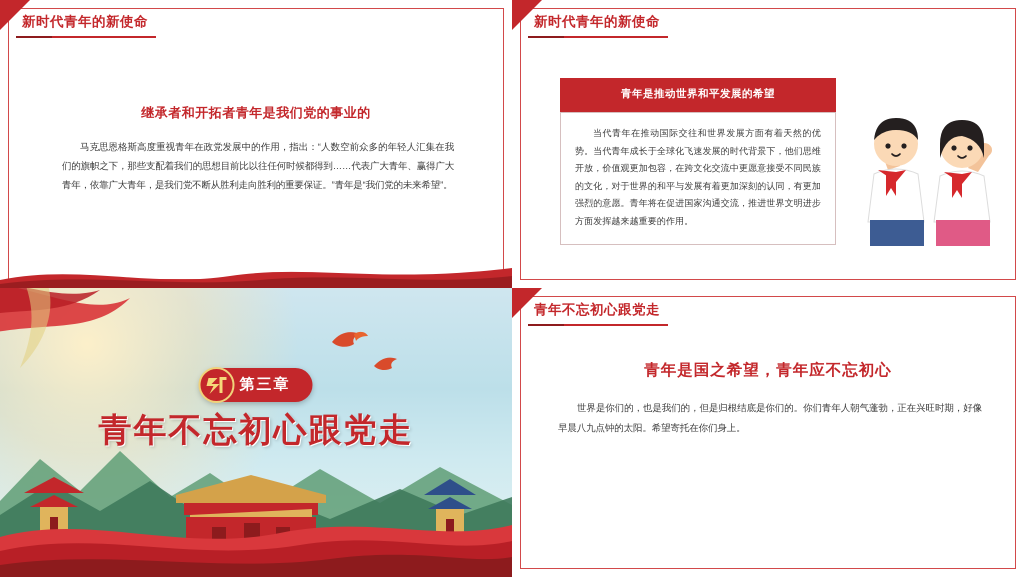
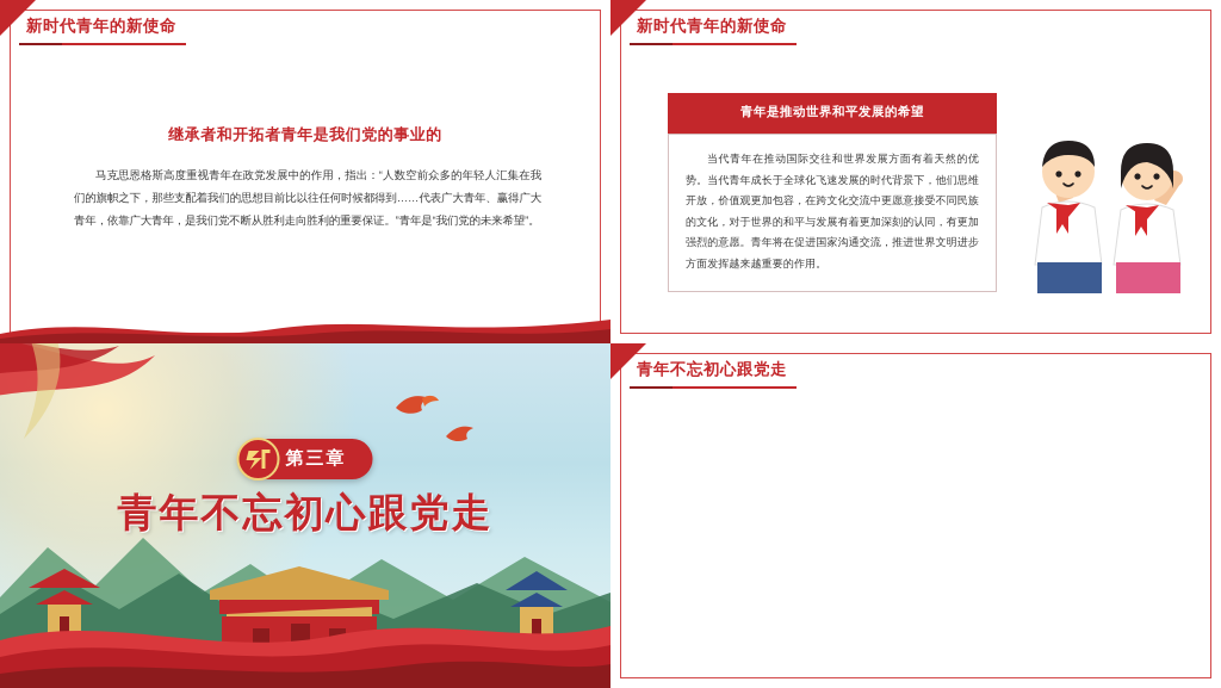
  新时代青年的新使命
  继承者和开拓者青年是我们党的事业的
  马克思恩格斯高度重视青年在政党发展中的作用，指出：“人数空前众多的年轻人汇集在我们的旗帜之下，那些支配着我们的思想目前比以往任何时候都得到……代表广大青年、赢得广大青年，依靠广大青年，是我们党不断从胜利走向胜利的重要保证。”青年是“我们党的未来希望”。
  新时代青年的新使命
  青年是推动世界和平发展的希望
  当代青年在推动国际交往和世界发展方面有着天然的优势。当代青年成长于全球化飞速发展的时代背景下，他们思维开放，价值观更加包容，在跨文化交流中更愿意接受不同民族的文化，对于世界的和平与发展有着更加深刻的认同，有更加强烈的意愿。青年将在促进国家沟通交流，推进世界文明进步方面发挥越来越重要的作用。
  第三章
  青年不忘初心跟党走
  青年不忘初心跟党走
- 青年是国之希望，青年应不忘初心
- 世界是你们的，也是我们的，但是归根结底是你们的。你们青年人朝气蓬勃，正在兴旺时期，好像早晨八九点钟的太阳。希望寄托在你们身上。
